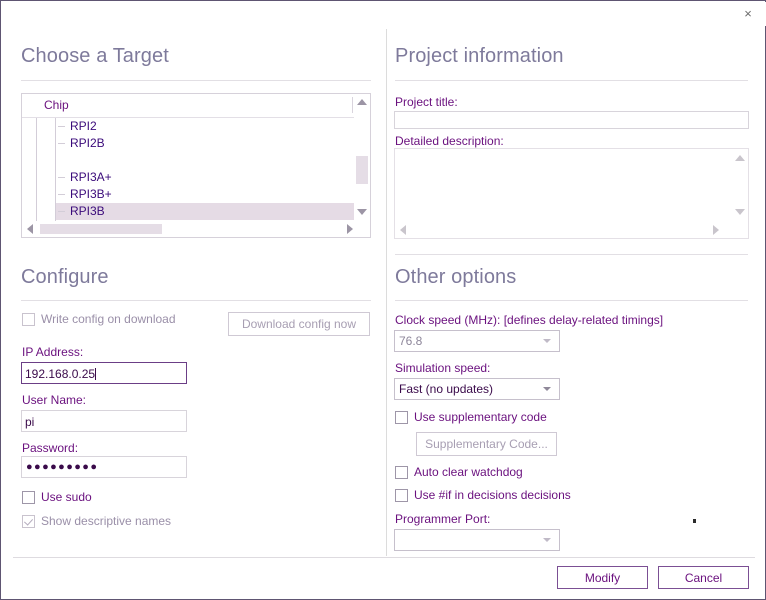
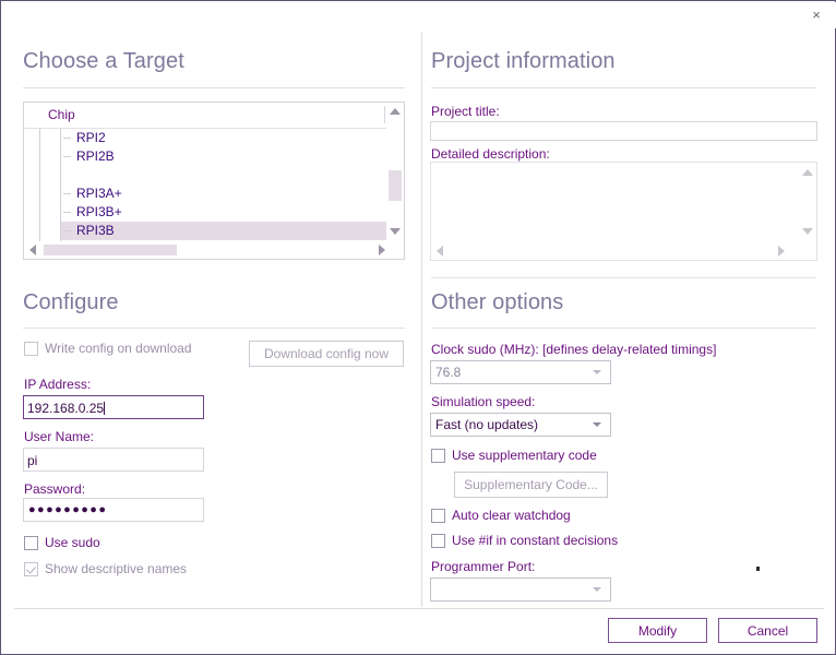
  ×
  Choose a Target
  Chip
  RPI2
  RPI2B
  RPI3A+
  RPI3B+
  RPI3B
  Configure
  Write config on download
  Download config now
  IP Address:
  192.168.0.25
  User Name:
  pi
  Password:
  ●●●●●●●●●
  Use sudo
  Show descriptive names
  Project information
  Project title:
  Detailed description:
  Other options
- Clock speed (MHz): [defines delay-related timings]
+ Clock sudo (MHz): [defines delay-related timings]
  76.8
  Simulation speed:
  Fast (no updates)
  Use supplementary code
  Supplementary Code...
  Auto clear watchdog
- Use #if in decisions decisions
+ Use #if in constant decisions
  Programmer Port:
  Modify
  Cancel
